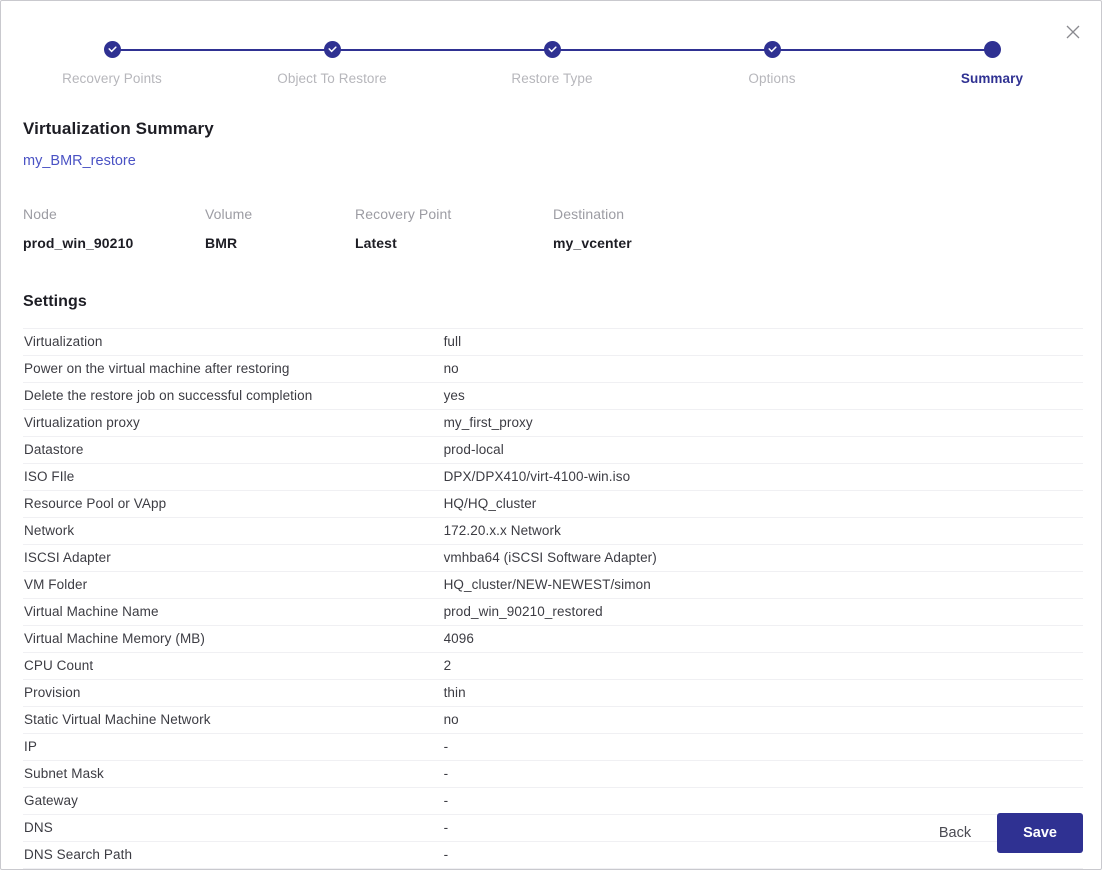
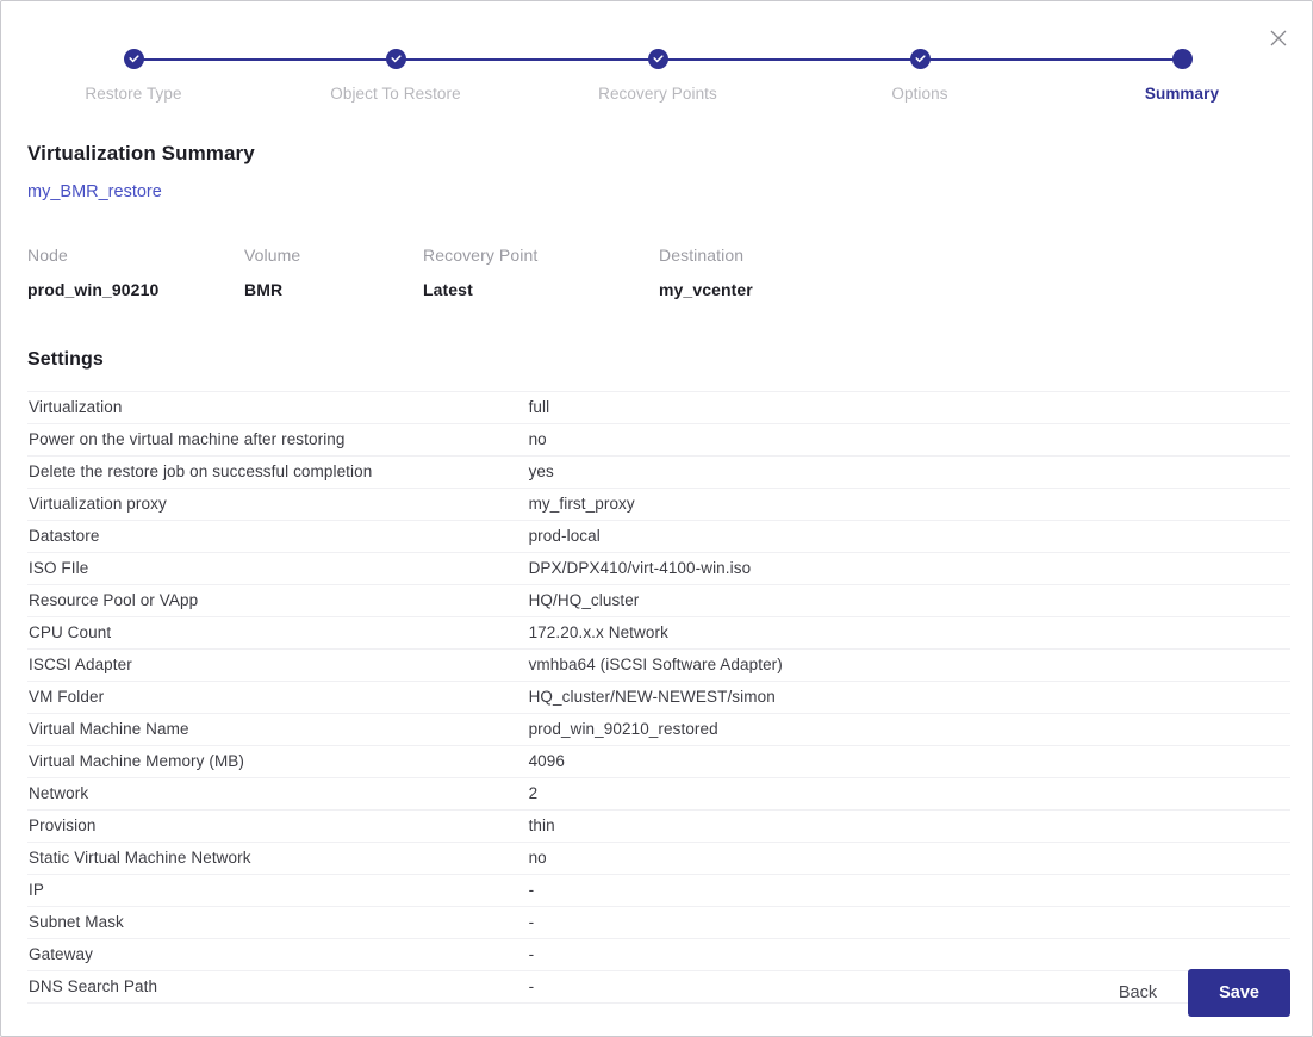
- Recovery Points
+ Restore Type
  Object To Restore
- Restore Type
+ Recovery Points
  Options
  Summary
  Virtualization Summary
  my_BMR_restore
  Node
  prod_win_90210
  Volume
  BMR
  Recovery Point
  Latest
  Destination
  my_vcenter
  Settings
  Virtualization	full
  Power on the virtual machine after restoring	no
  Delete the restore job on successful completion	yes
  Virtualization proxy	my_first_proxy
  Datastore	prod-local
  ISO FIle	DPX/DPX410/virt-4100-win.iso
  Resource Pool or VApp	HQ/HQ_cluster
- Network	172.20.x.x Network
+ CPU Count	172.20.x.x Network
  ISCSI Adapter	vmhba64 (iSCSI Software Adapter)
  VM Folder	HQ_cluster/NEW-NEWEST/simon
  Virtual Machine Name	prod_win_90210_restored
  Virtual Machine Memory (MB)	4096
- CPU Count	2
+ Network	2
  Provision	thin
  Static Virtual Machine Network	no
  IP	-
  Subnet Mask	-
  Gateway	-
- DNS	-
  DNS Search Path	-
  Back
  Save
